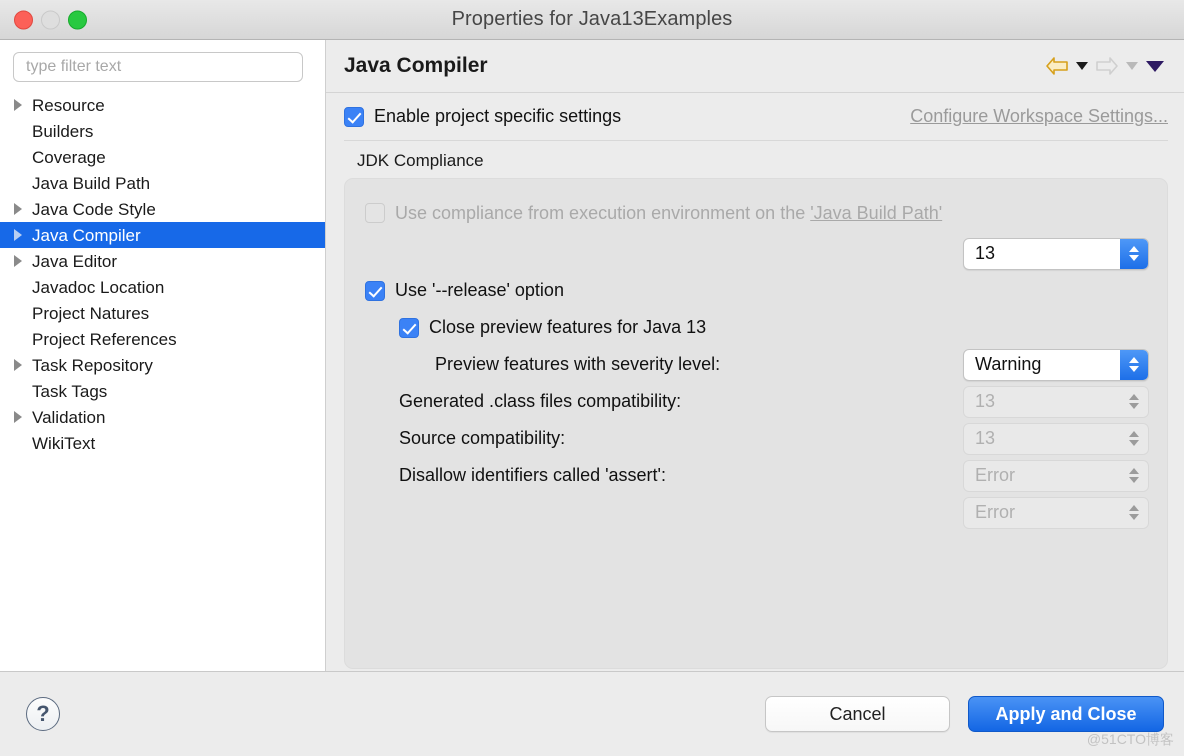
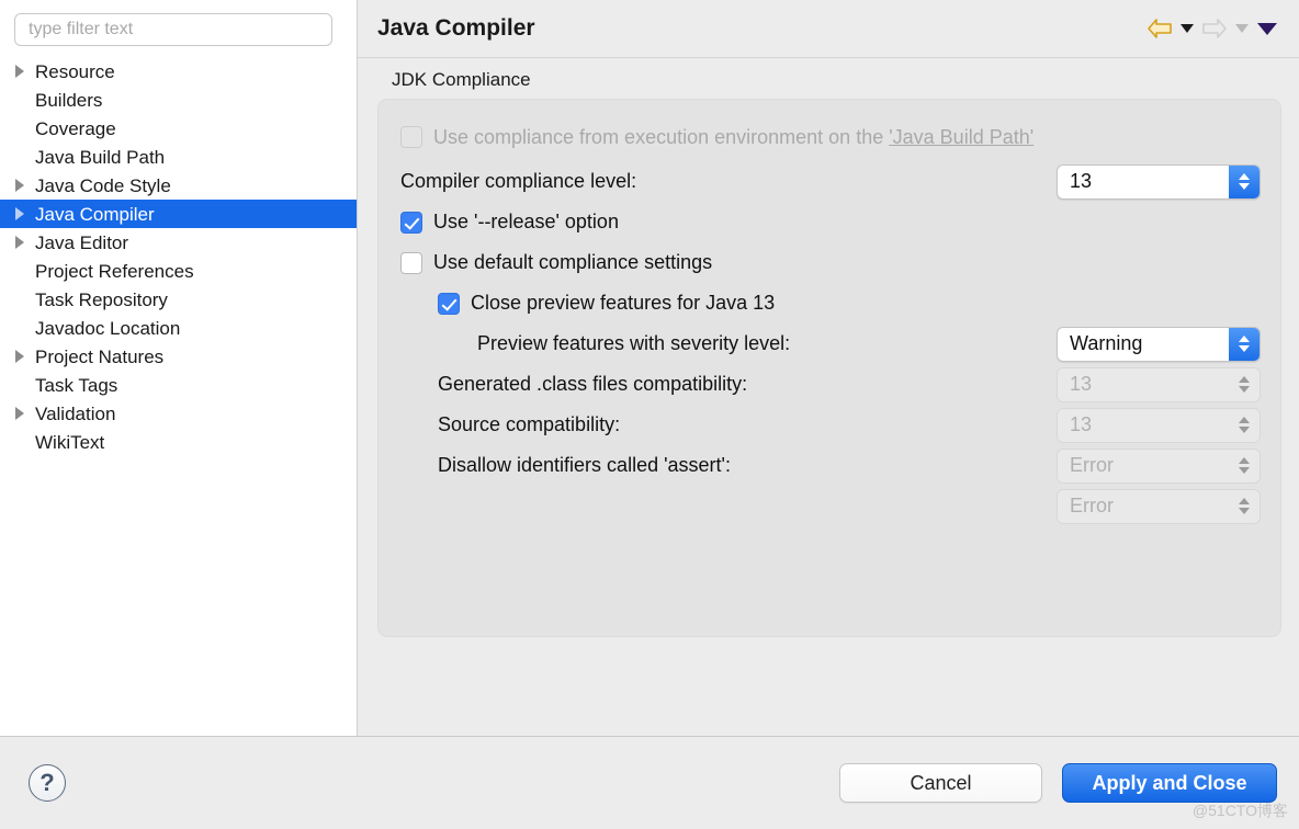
- Properties for Java13Examples
  type filter text
  Resource
  Builders
  Coverage
  Java Build Path
  Java Code Style
  Java Compiler
  Java Editor
- Javadoc Location
+ Project References
- Project Natures
+ Task Repository
- Project References
+ Javadoc Location
- Task Repository
+ Project Natures
  Task Tags
  Validation
  WikiText
  Java Compiler
- Enable project specific settings
- Configure Workspace Settings...
  JDK Compliance
  Use compliance from execution environment on the 'Java Build Path'
+ Compiler compliance level:
  13
  Use '--release' option
+ Use default compliance settings
  Close preview features for Java 13
  Preview features with severity level:
  Warning
  Generated .class files compatibility:
  13
  Source compatibility:
  13
  Disallow identifiers called 'assert':
  Error
  Error
  ?
  Cancel
  Apply and Close
  @51CTO博客
